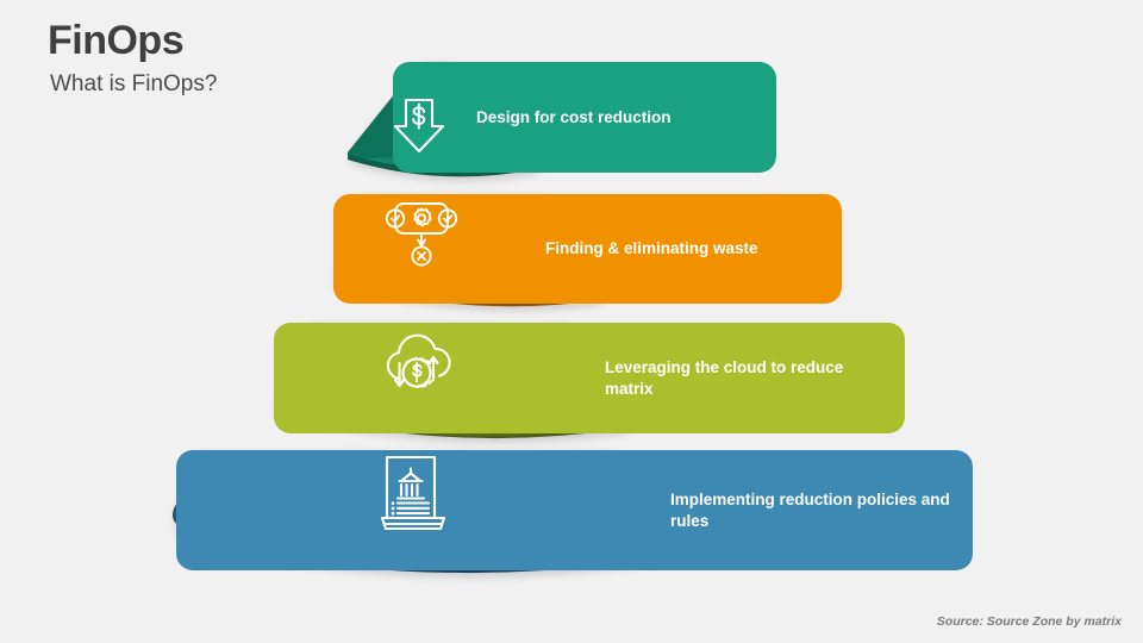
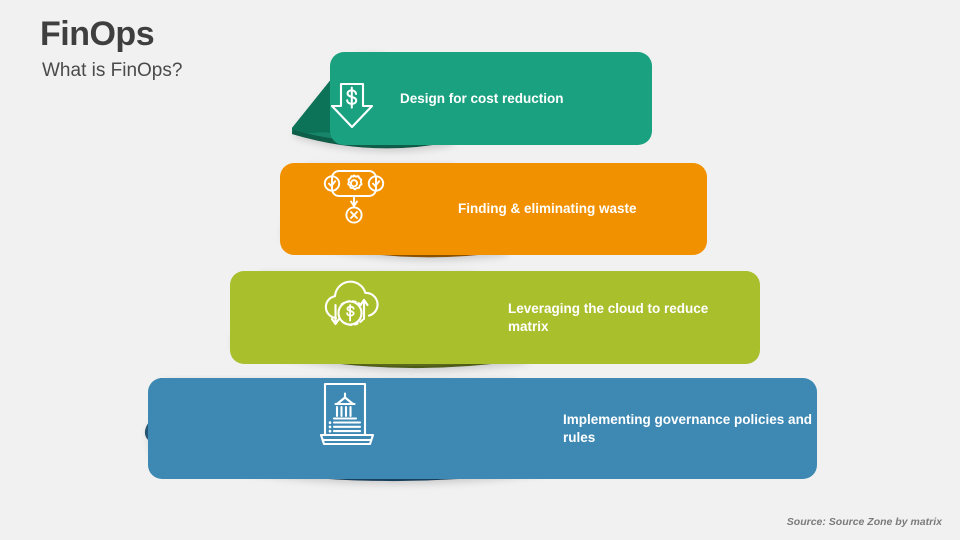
  FinOps
  What is FinOps?
  Design for cost reduction
  Finding & eliminating waste
  Leveraging the cloud to reduce matrix
- Implementing reduction policies and rules
+ Implementing governance policies and rules
  Source: Source Zone by matrix
